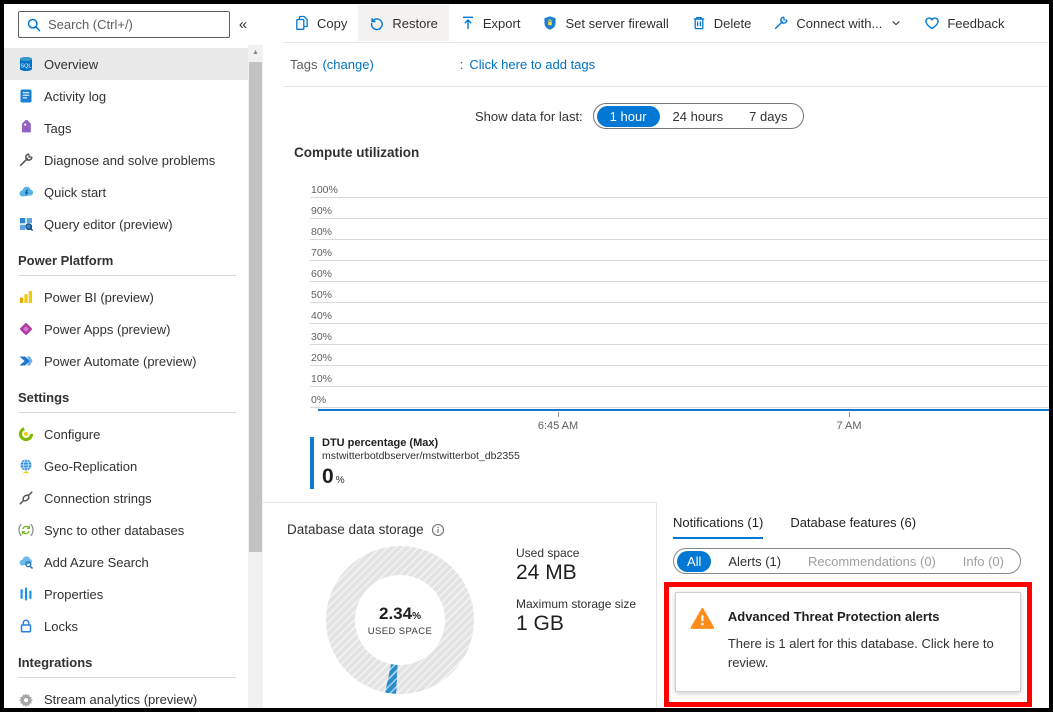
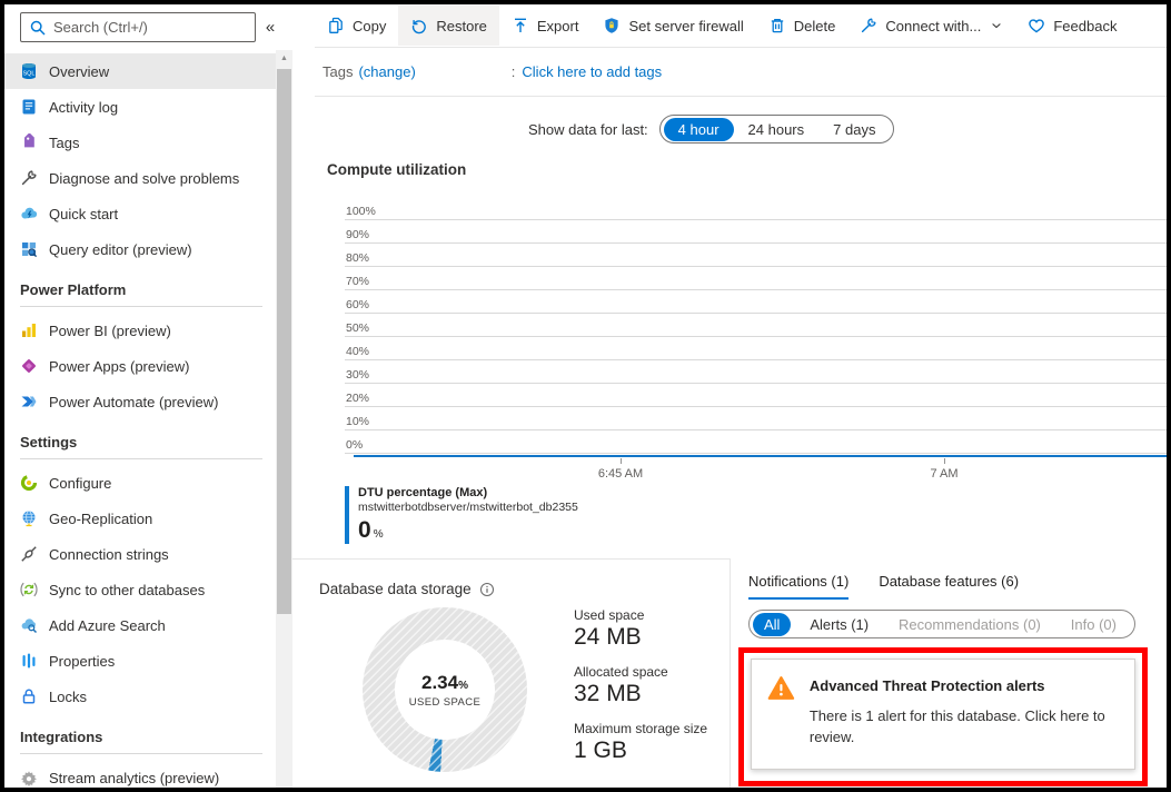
  Search (Ctrl+/)
  «
  Overview
  Activity log
  Tags
  Diagnose and solve problems
  Quick start
  Query editor (preview)
  Power Platform
  Power BI (preview)
  Power Apps (preview)
  Power Automate (preview)
  Settings
  Configure
  Geo-Replication
  Connection strings
  Sync to other databases
  Add Azure Search
  Properties
  Locks
  Integrations
  Stream analytics (preview)
  Copy
  Restore
  Export
  Set server firewall
  Delete
  Connect with...
  Feedback
  Tags
  (change)
  :
  Click here to add tags
  Show data for last:
- 1 hour
+ 4 hour
  24 hours
  7 days
  Compute utilization
  100%
  90%
  80%
  70%
  60%
  50%
  40%
  30%
  20%
  10%
  0%
  6:45 AM
  7 AM
  DTU percentage (Max)
  mstwitterbotdbserver/mstwitterbot_db2355
  0 %
  Database data storage
  2.34%
  USED SPACE
  Used space
  24 MB
+ Allocated space
+ 32 MB
  Maximum storage size
  1 GB
  Notifications (1)
  Database features (6)
  All
  Alerts (1)
  Recommendations (0)
  Info (0)
  Advanced Threat Protection alerts
  There is 1 alert for this database. Click here to review.
